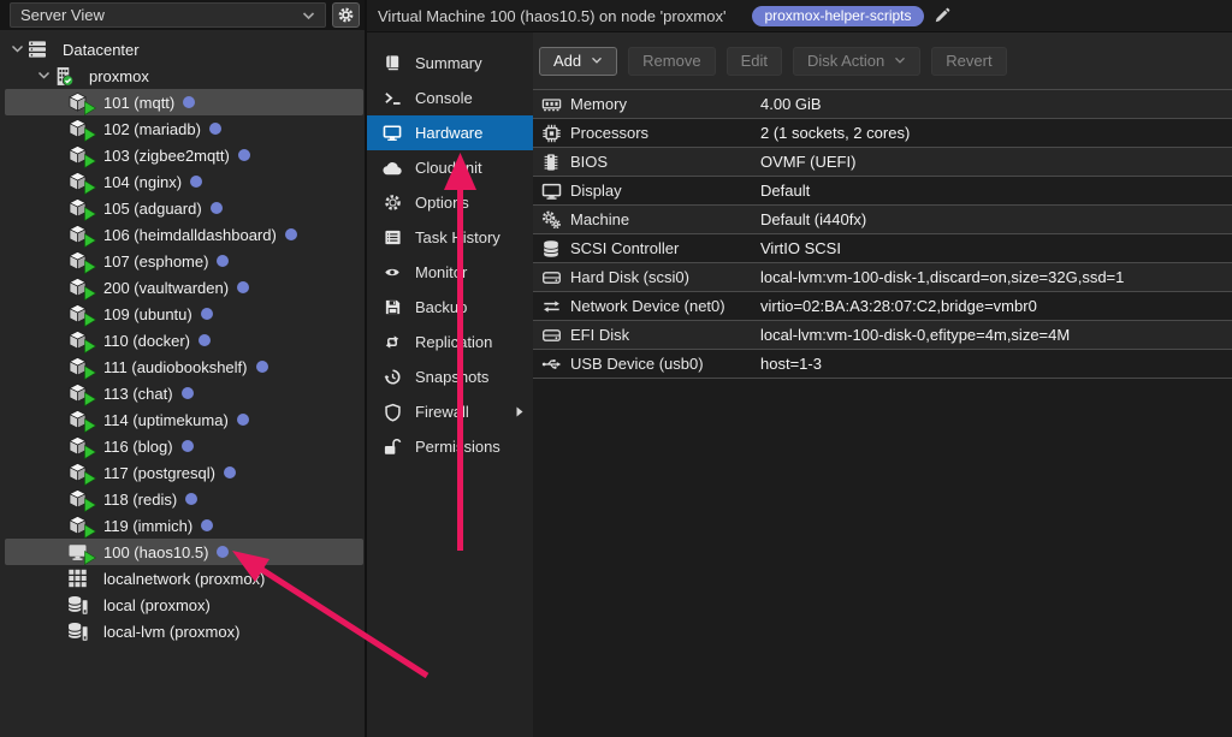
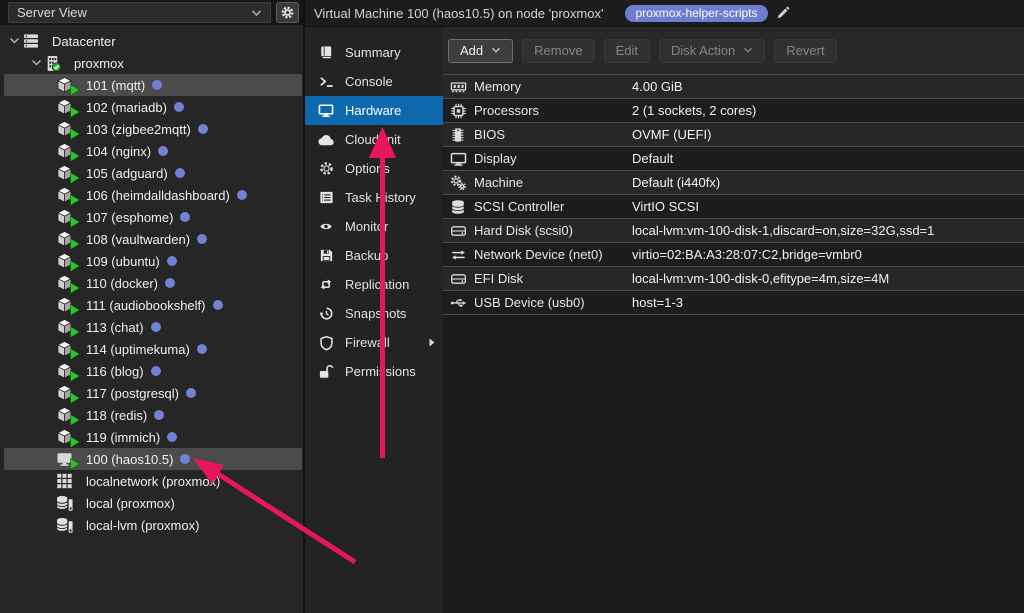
  Server View
  Datacenter
  proxmox
  101 (mqtt)
  102 (mariadb)
  103 (zigbee2mqtt)
  104 (nginx)
  105 (adguard)
  106 (heimdalldashboard)
  107 (esphome)
- 200 (vaultwarden)
+ 108 (vaultwarden)
  109 (ubuntu)
  110 (docker)
  111 (audiobookshelf)
  113 (chat)
  114 (uptimekuma)
  116 (blog)
  117 (postgresql)
  118 (redis)
  119 (immich)
  100 (haos10.5)
  localnetwork (proxmo)
  local (proxmox)
  local-lvm (proxmox)
  Virtual Machine 100 (haos10.5) on node 'proxmox'
  proxmox-helper-scripts
  Summary
  Console
  Hardware
  Cloudnit
  Options
  Taskistory
  Monitr
  Backu
  Repliction
  Snapshots
  Firewll
  Permisions
  Add
  Remove
  Edit
  Disk Action
  Revert
  Memory
  4.00 GiB
  Processors
  2 (1 sockets, 2 cores)
  BIOS
  OVMF (UEFI)
  Display
  Default
  Machine
  Default (i440fx)
  SCSI Controller
  VirtIO SCSI
  Hard Disk (scsi0)
  local-lvm:vm-100-disk-1,discard=on,size=32G,ssd=1
  Network Device (net0)
  virtio=02:BA:A3:28:07:C2,bridge=vmbr0
  EFI Disk
  local-lvm:vm-100-disk-0,efitype=4m,size=4M
  USB Device (usb0)
  host=1-3
